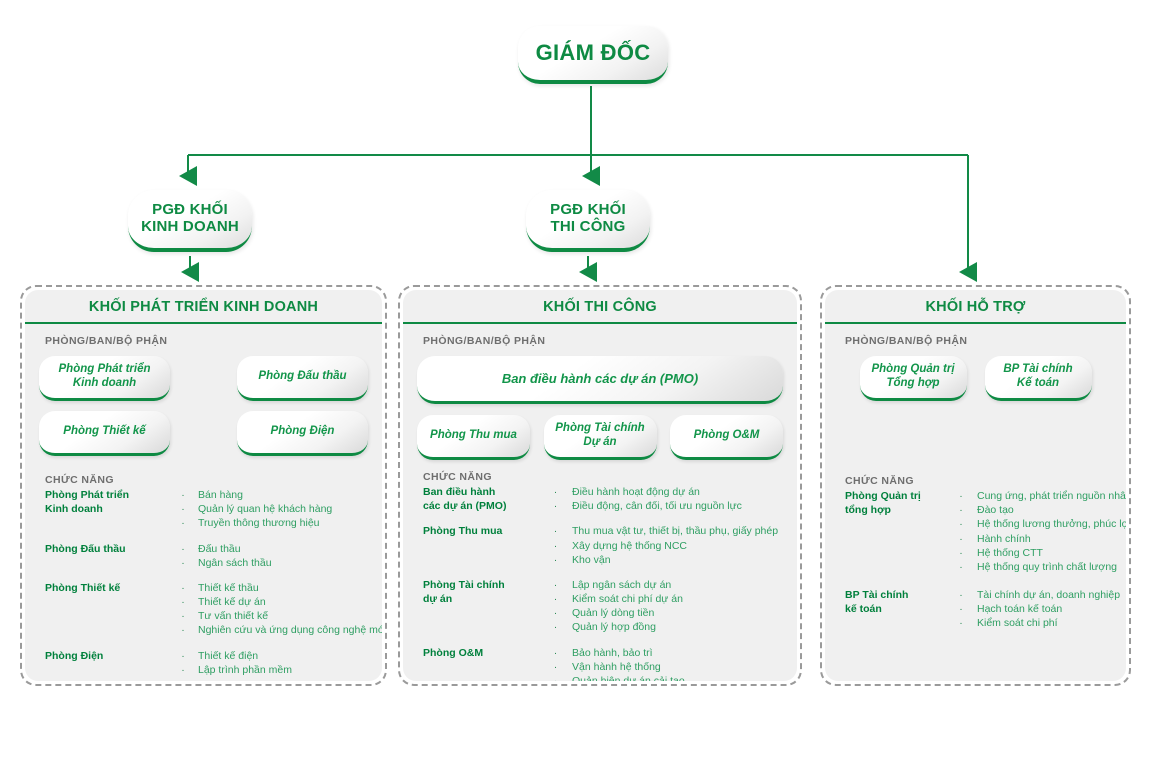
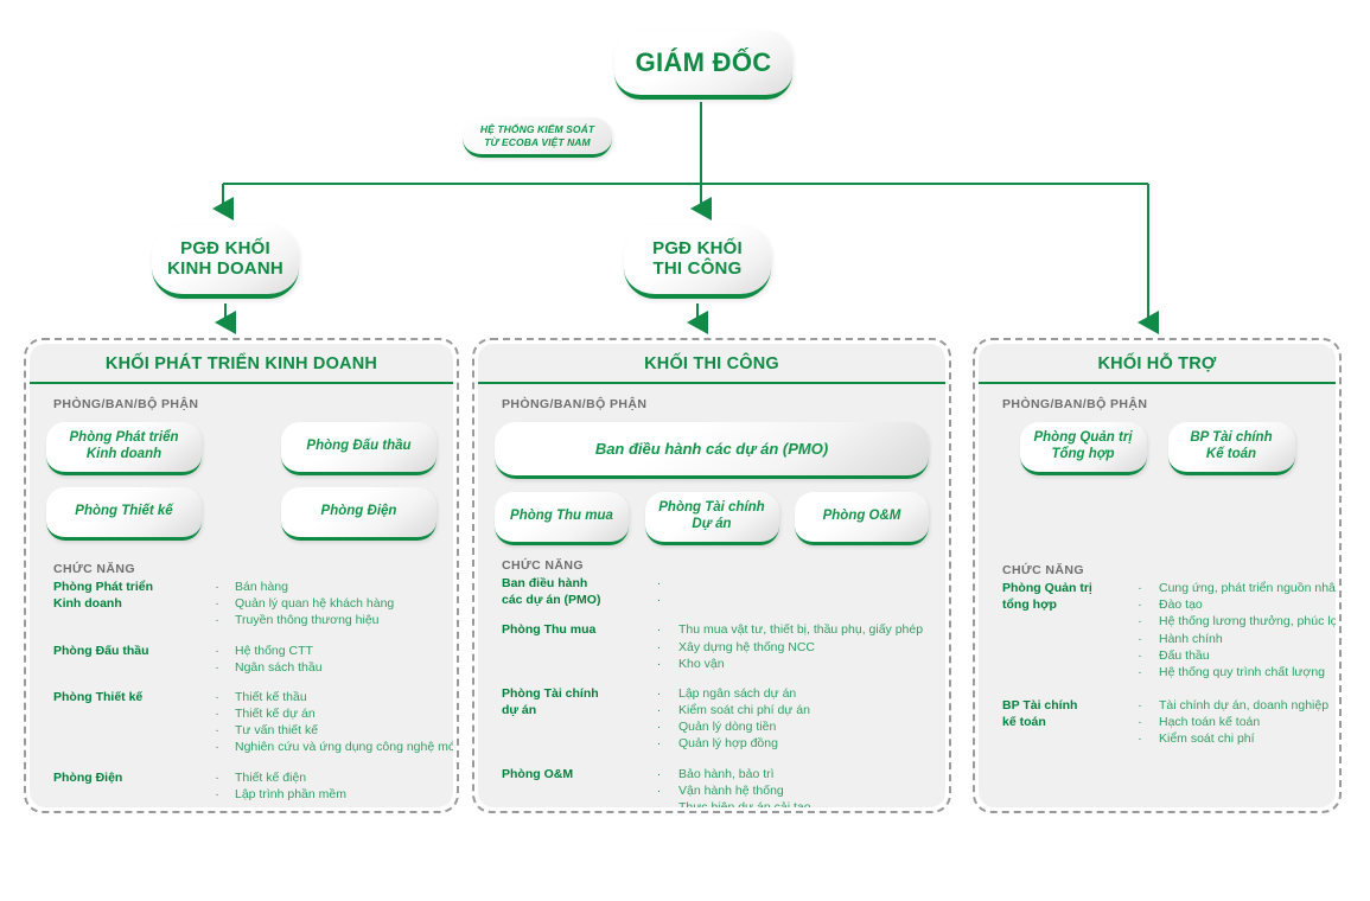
  GIÁM ĐỐC
+ HỆ THỐNG KIỂM SOÁT
+ TỪ ECOBA VIỆT NAM
  PGĐ KHỐI
  KINH DOANH
  PGĐ KHỐI
  THI CÔNG
  KHỐI PHÁT TRIỂN KINH DOANH
  PHÒNG/BAN/BỘ PHẬN
  Phòng Phát triển
  Kinh doanh
  Phòng Đấu thầu
  Phòng Thiết kế
  Phòng Điện
  CHỨC NĂNG
  Phòng Phát triển
  Kinh doanh
  ·
  ·
  ·
  Bán hàng
  Quản lý quan hệ khách hàng
  Truyền thông thương hiệu
  Phòng Đấu thầu
  ·
  ·
- Đấu thầu
+ Hệ thống CTT
  Ngân sách thầu
  Phòng Thiết kế
  ·
  ·
  ·
  ·
  Thiết kế thầu
  Thiết kế dự án
  Tư vấn thiết kế
  Nghiên cứu và ứng dụng công nghệ mớ
  Phòng Điện
  ·
  ·
  Thiết kế điện
  Lập trình phần mềm
  KHỐI THI CÔNG
  PHÒNG/BAN/BỘ PHẬN
  Ban điều hành các dự án (PMO)
  Phòng Thu mua
  Phòng Tài chính
  Dự án
  Phòng O&M
  CHỨC NĂNG
  Ban điều hành
  các dự án (PMO)
  ·
  ·
- Điều hành hoạt động dự án
- Điều động, cân đối, tối ưu nguồn lực
  Phòng Thu mua
  ·
  ·
  ·
  Thu mua vật tư, thiết bị, thầu phụ, giấy phép
  Xây dựng hệ thống NCC
  Kho vận
  Phòng Tài chính
  dự án
  ·
  ·
  ·
  ·
  Lập ngân sách dự án
  Kiểm soát chi phí dự án
  Quản lý dòng tiền
  Quản lý hợp đồng
  Phòng O&M
  ·
  ·
  ·
  Bảo hành, bảo trì
  Vận hành hệ thống
- Quản hiện dự án cải tạo
+ Thực hiện dự án cải tạo
  KHỐI HỖ TRỢ
  PHÒNG/BAN/BỘ PHẬN
  Phòng Quản trị
  Tổng hợp
  BP Tài chính
  Kế toán
  CHỨC NĂNG
  Phòng Quản trị
  tổng hợp
  ·
  ·
  ·
  ·
  ·
  ·
  Cung ứng, phát triển nguồn nhâ
  Đào tạo
  Hệ thống lương thưởng, phúc lợ
  Hành chính
- Hệ thống CTT
+ Đấu thầu
  Hệ thống quy trình chất lượng
  BP Tài chính
  kế toán
  ·
  ·
  ·
  Tài chính dự án, doanh nghiệp
  Hạch toán kế toán
  Kiểm soát chi phí
